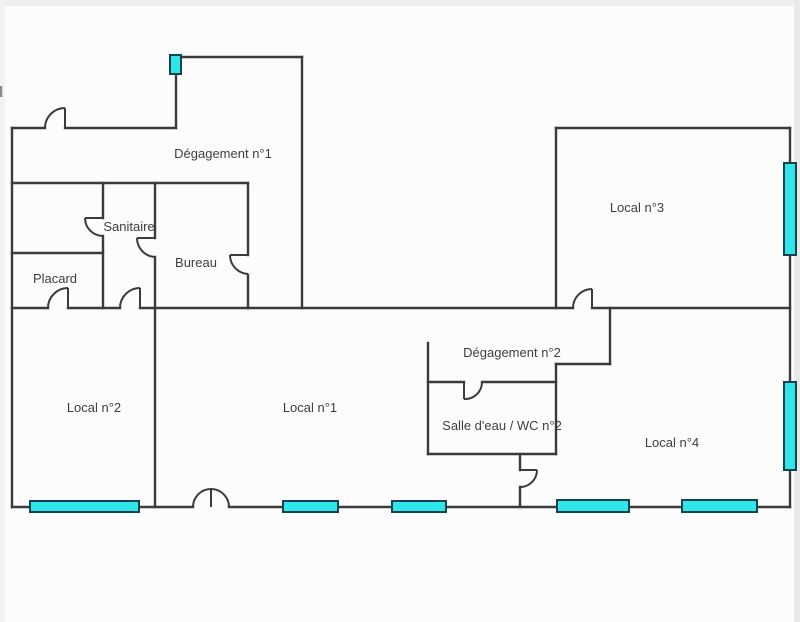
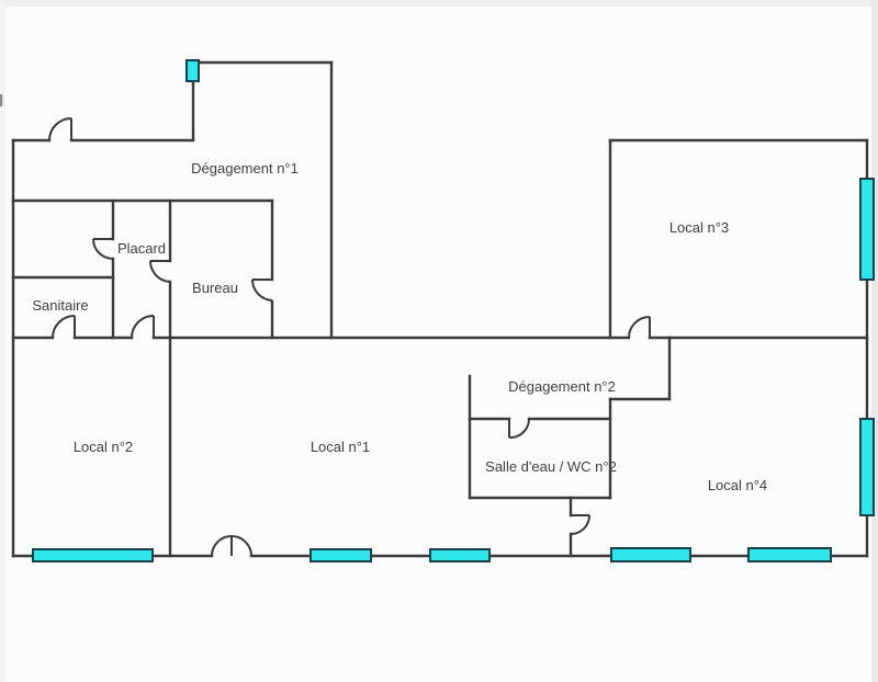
  Dégagement n°1
- Sanitaire
+ Placard
  Bureau
- Placard
+ Sanitaire
  Local n°2
  Local n°1
  Local n°3
  Local n°4
  Dégagement n°2
  Salle d'eau / WC n°2
